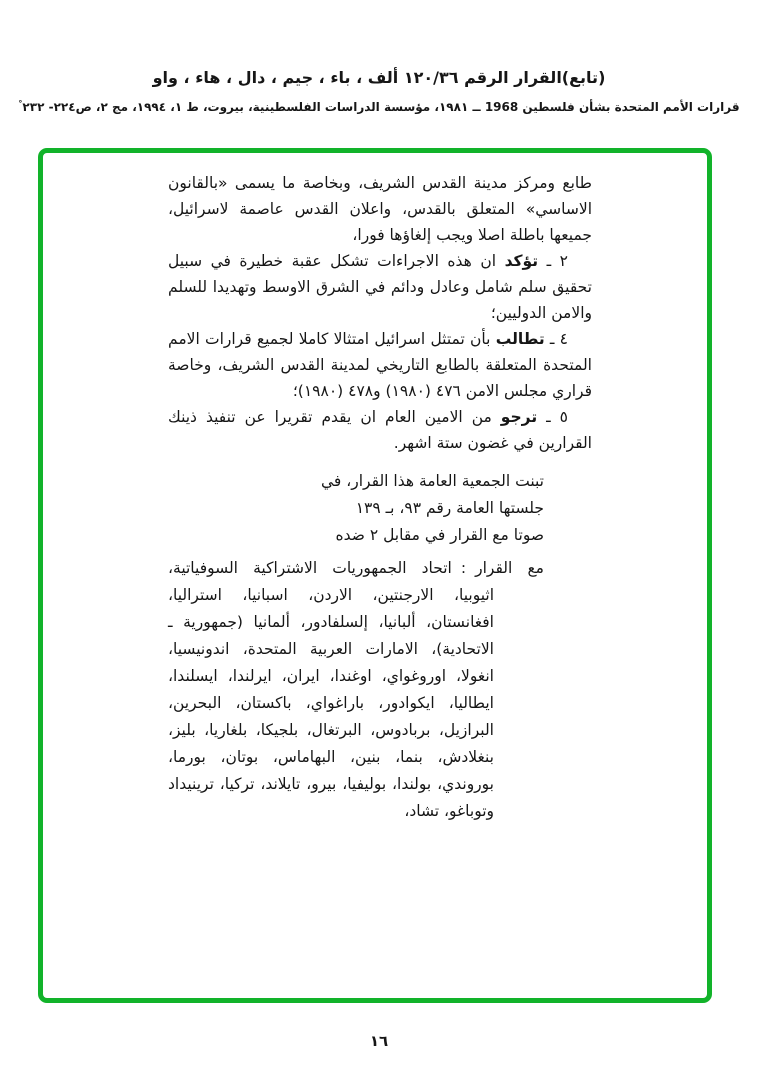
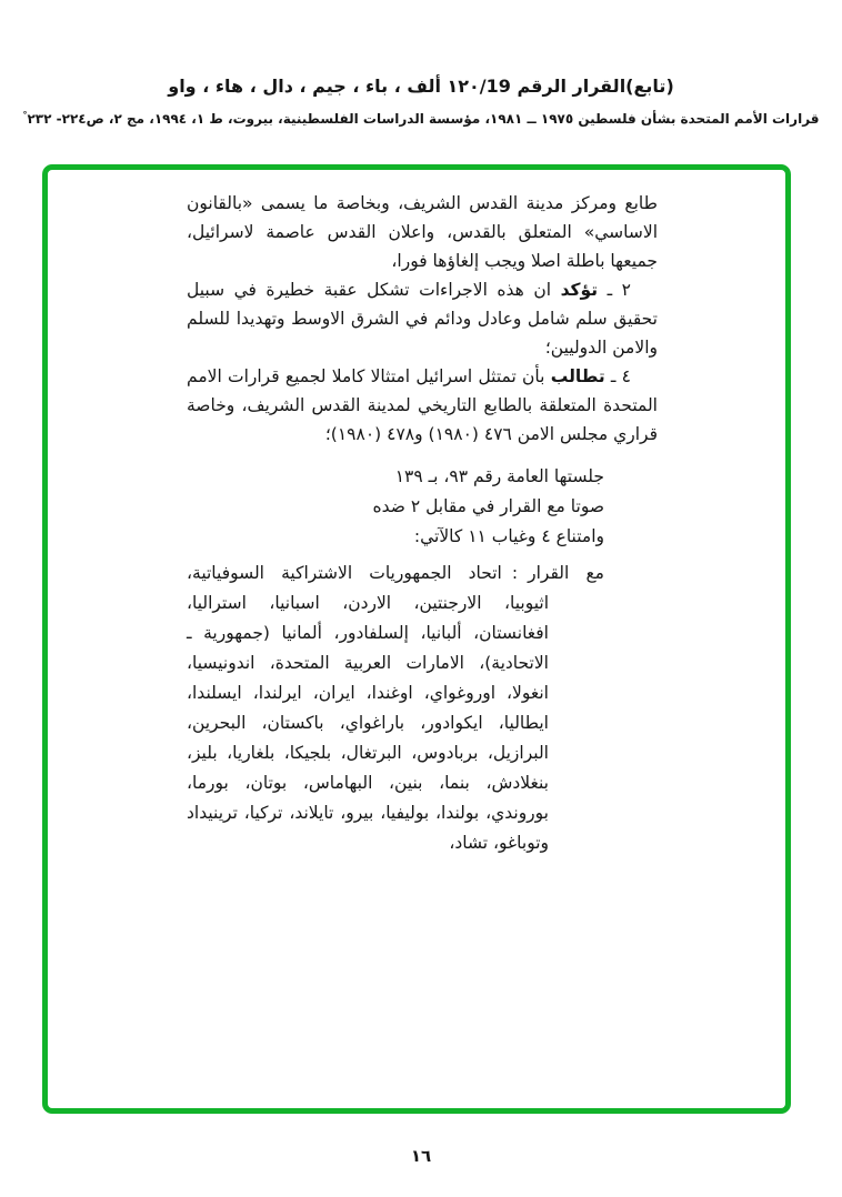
- (تابع)القرار الرقم ١٢٠/٣٦ ألف ، باء ، جيم ، دال ، هاء ، واو
+ (تابع)القرار الرقم ١٢٠/19 ألف ، باء ، جيم ، دال ، هاء ، واو
- قرارات الأمم المتحدة بشأن فلسطين 1968 ــ ١٩٨١، مؤسسة الدراسات الفلسطينية، بيروت، ط ١، ١٩٩٤، مج ٢، ص٢٢٤- ٢٣٢°
+ قرارات الأمم المتحدة بشأن فلسطين ١٩٧٥ ــ ١٩٨١، مؤسسة الدراسات الفلسطينية، بيروت، ط ١، ١٩٩٤، مج ٢، ص٢٢٤- ٢٣٢°
  طابع ومركز مدينة القدس الشريف، وبخاصة ما يسمى «بالقانون الاساسي» المتعلق بالقدس، واعلان القدس عاصمة لاسرائيل، جميعها باطلة اصلا ويجب إلغاؤها فورا،
  ٢ ـ تؤكد ان هذه الاجراءات تشكل عقبة خطيرة في سبيل تحقيق سلم شامل وعادل ودائم في الشرق الاوسط وتهديدا للسلم والامن الدوليين؛
  ٤ ـ تطالب بأن تمتثل اسرائيل امتثالا كاملا لجميع قرارات الامم المتحدة المتعلقة بالطابع التاريخي لمدينة القدس الشريف، وخاصة قراري مجلس الامن ٤٧٦ (١٩٨٠) و٤٧٨ (١٩٨٠)؛
- ٥ ـ ترجو من الامين العام ان يقدم تقريرا عن تنفيذ ذينك القرارين في غضون ستة اشهر.
- تبنت الجمعية العامة هذا القرار، في
  جلستها العامة رقم ٩٣، بـ ١٣٩
  صوتا مع القرار في مقابل ٢ ضده
+ وامتناع ٤ وغياب ١١ كالآتي:
  مع القرار:اتحاد الجمهوريات الاشتراكية السوفياتية، اثيوبيا، الارجنتين، الاردن، اسبانيا، استراليا، افغانستان، ألبانيا، إلسلفادور، ألمانيا (جمهورية ـ الاتحادية)، الامارات العربية المتحدة، اندونيسيا، انغولا، اوروغواي، اوغندا، ايران، ايرلندا، ايسلندا، ايطاليا، ايكوادور، باراغواي، باكستان، البحرين، البرازيل، بربادوس، البرتغال، بلجيكا، بلغاريا، بليز، بنغلادش، بنما، بنين، البهاماس، بوتان، بورما، بوروندي، بولندا، بوليفيا، بيرو، تايلاند، تركيا، ترينيداد وتوباغو، تشاد،
  ١٦
